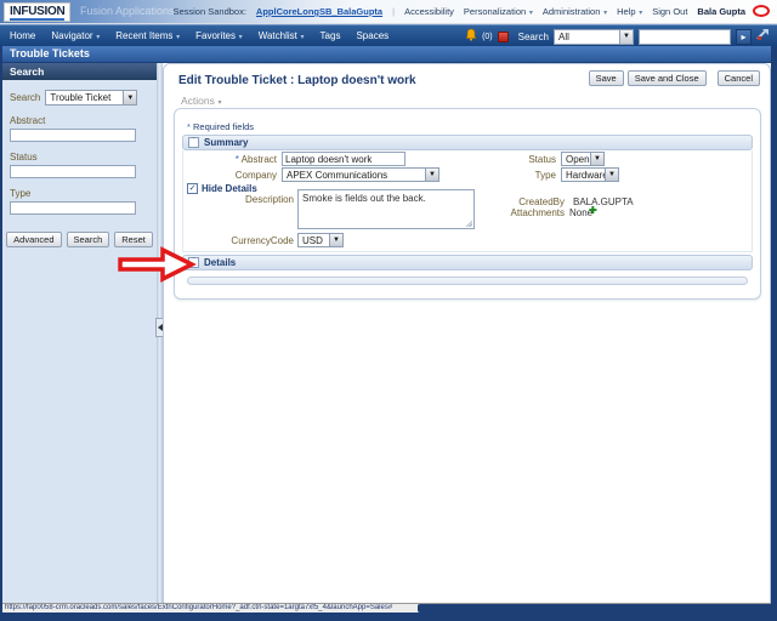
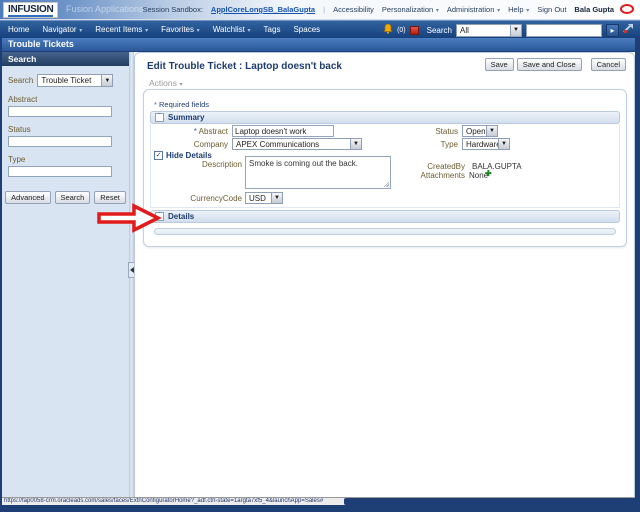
  INFUSION
  Fusion Applications
  Session Sandbox:
  ApplCoreLongSB_BalaGupta
  |
  Accessibility
  Personalization
  Administration
  Help
  Sign Out
  Bala Gupta
  Home
  Navigator
  Recent Items
  Favorites
  Watchlist
  Tags
  Spaces
  Search
  All
  ▸
  Trouble Tickets
  Search
  Search
  Trouble Ticket
  Abstract
  Status
  Type
  Advanced
  Search
  Reset
- Edit Trouble Ticket : Laptop doesn't work
+ Edit Trouble Ticket : Laptop doesn't back
  Save
  Save and Close
  Cancel
  Actions
  * Required fields
  Summary
  * Abstract
  Laptop doesn't work
  Status
  Open
  Company
  APEX Communications
  Type
  Hardwar
  Hide Details
  Description
- Smoke is fields out the back.
+ Smoke is coming out the back.
  CreatedBy
  BALA.GUPTA
  Attachments
  None
  ✚
  CurrencyCode
  USD
  Details
